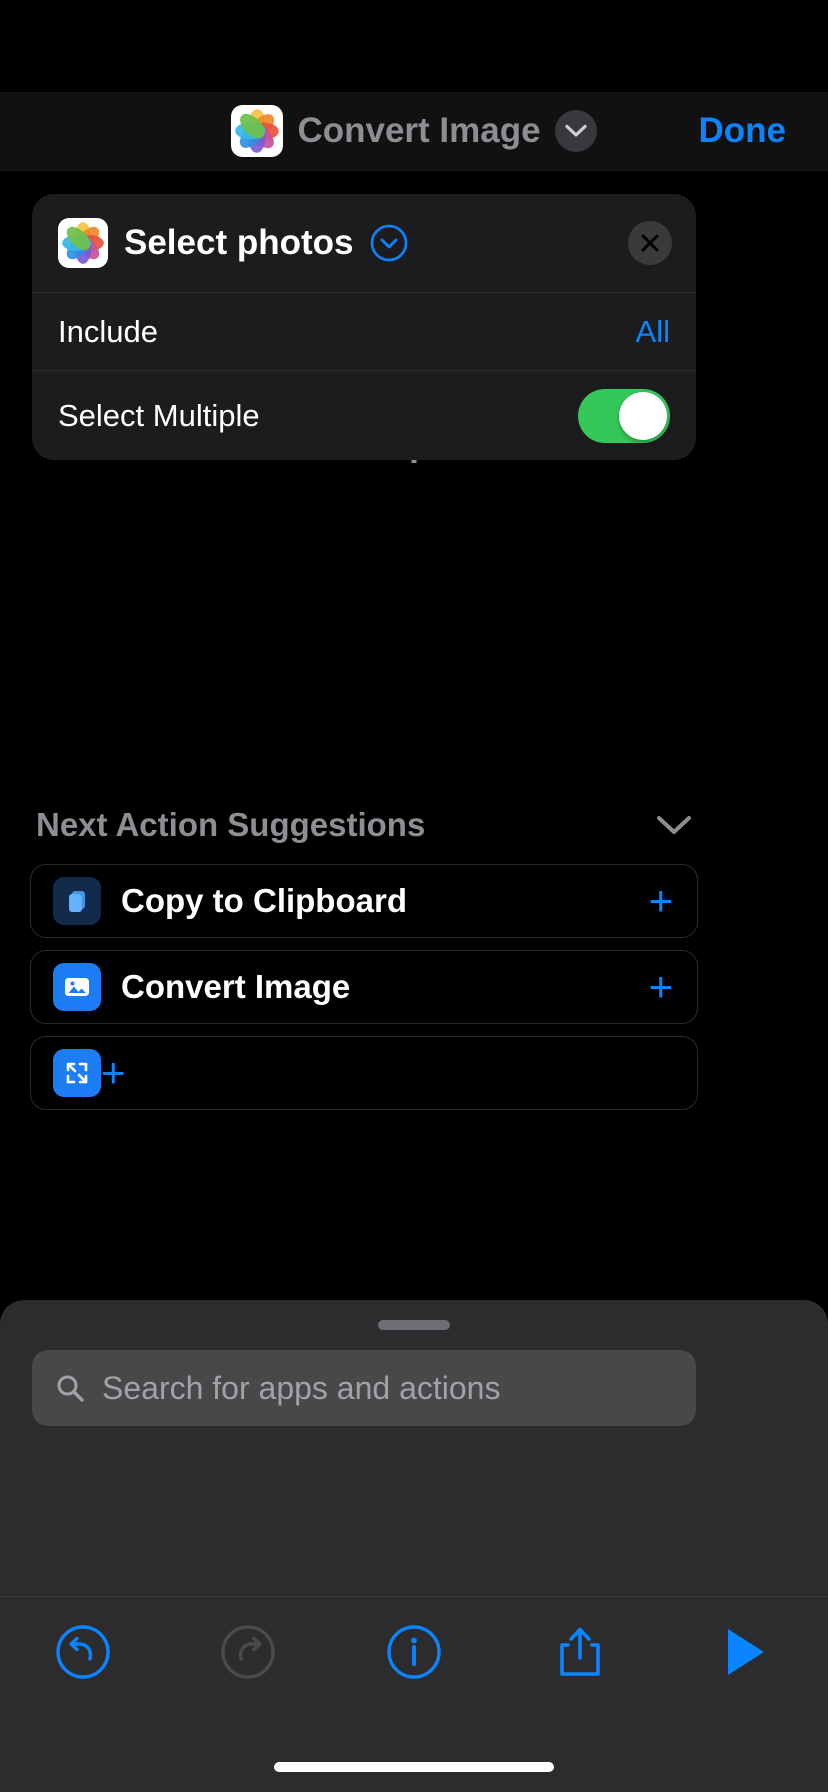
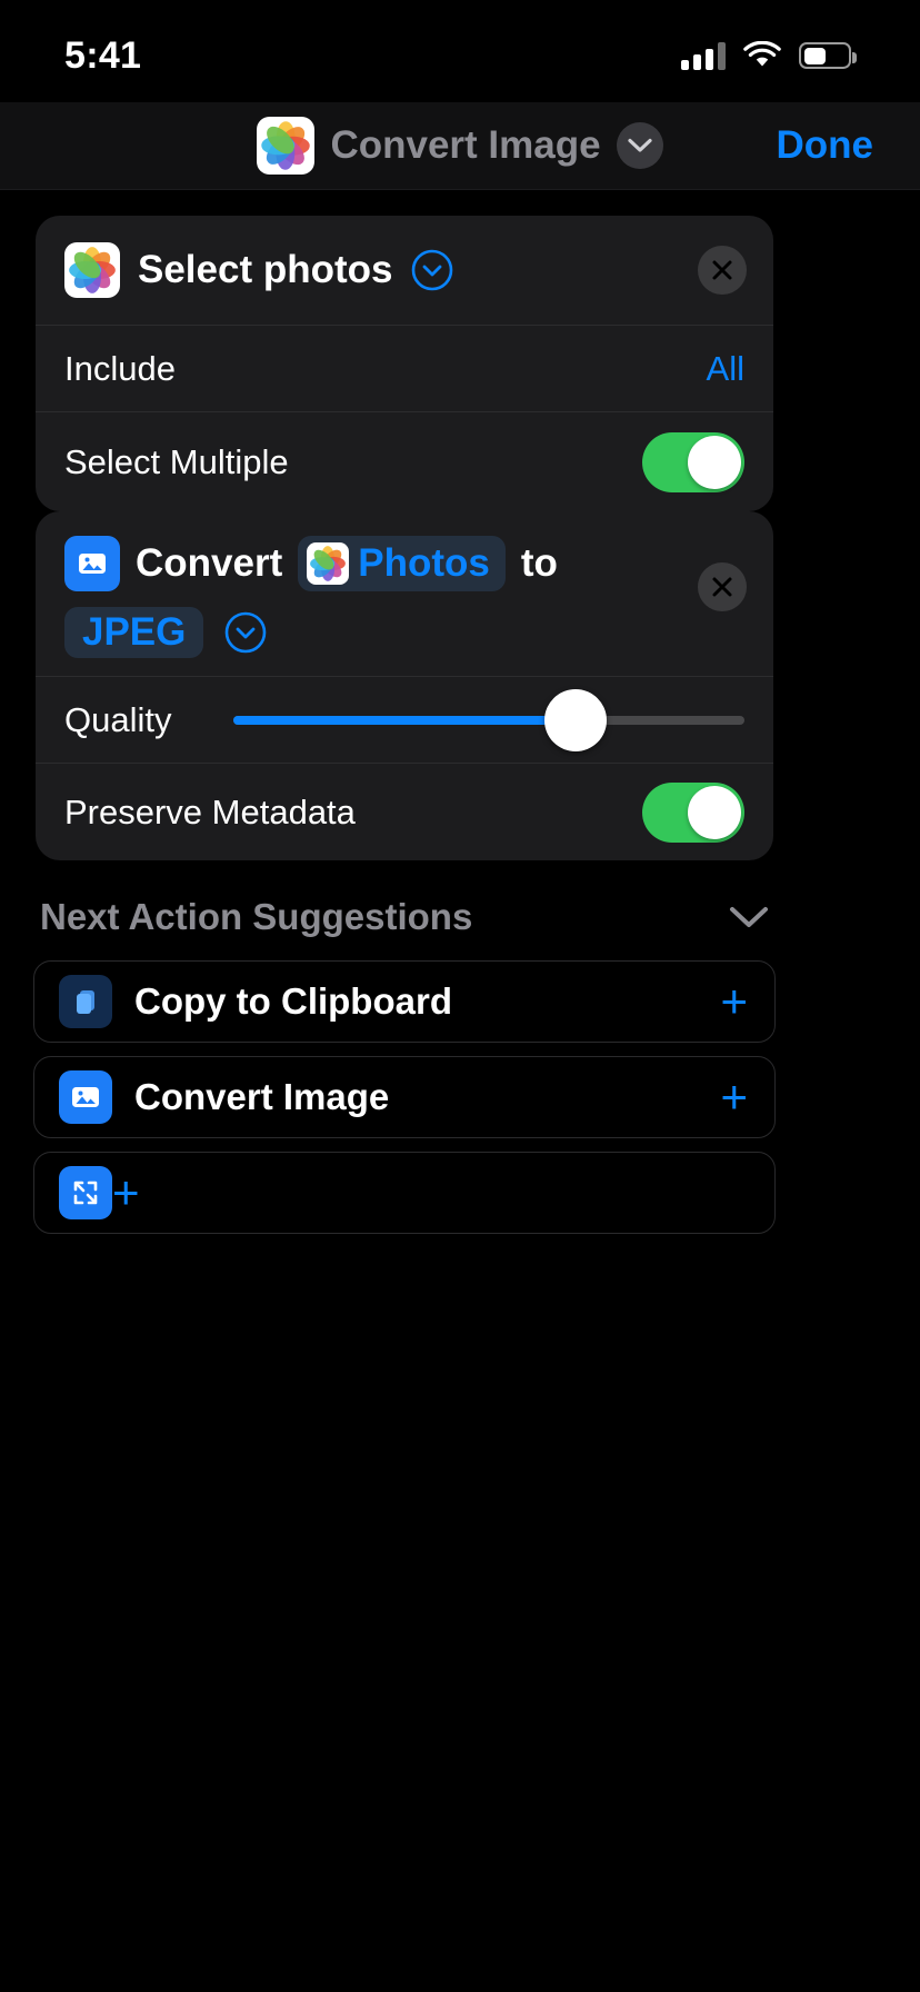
+ 5:41
  Convert Image
  Done
  Select photos
  Include
  All
  Select Multiple
+ Convert
+ Photos
+ to
+ JPEG
+ Quality
+ Preserve Metadata
  Next Action Suggestions
  Copy to Clipboard
  +
  Convert Image
  +
  +
- Search for apps and actions
